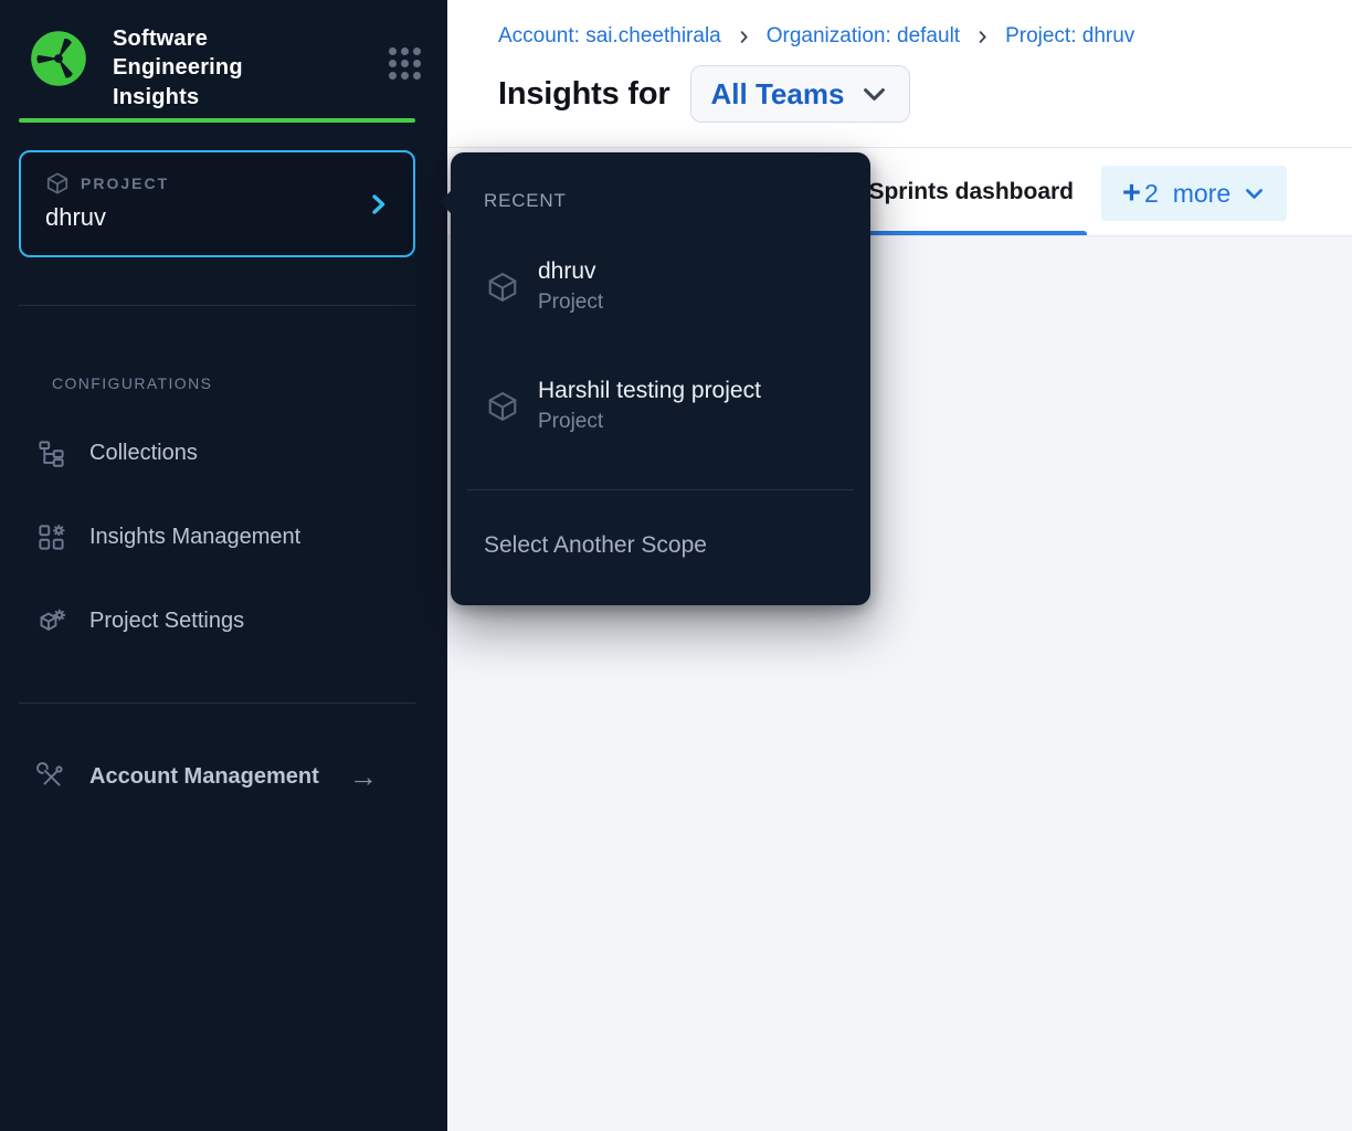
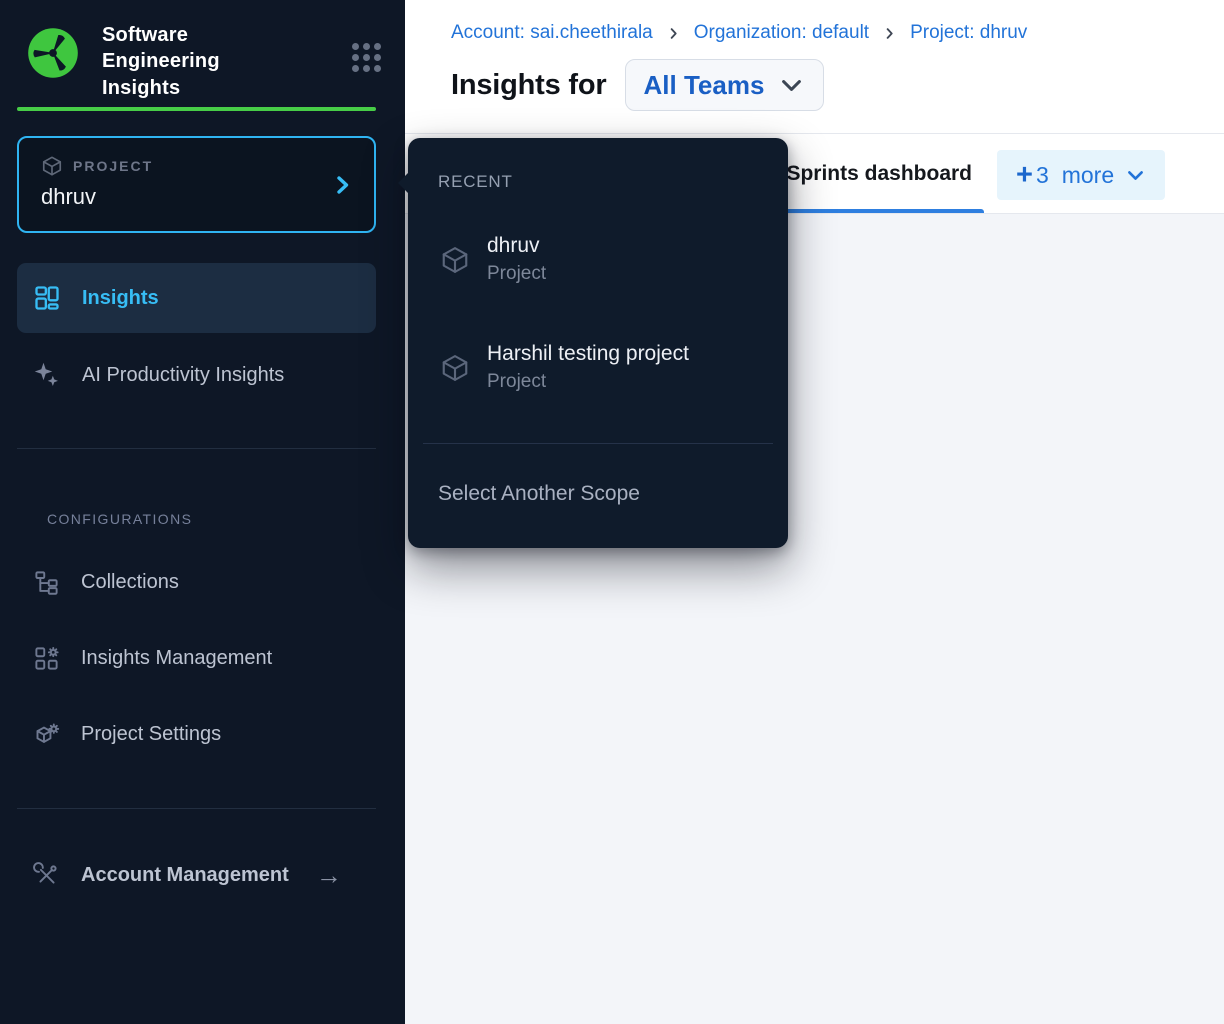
  Software Engineering Insights
  PROJECT
  dhruv
+ Insights
+ AI Productivity Insights
  CONFIGURATIONS
  Collections
  Insights Management
  Project Settings
  Account Management
  →
  Account: sai.cheethirala
  Organization: default
  Project: dhruv
  Insights for
  All Teams
  Sprints dashboard
  +
- 2
+ 3
  more
  RECENT
  dhruv
  Project
  Harshil testing project
  Project
  Select Another Scope
